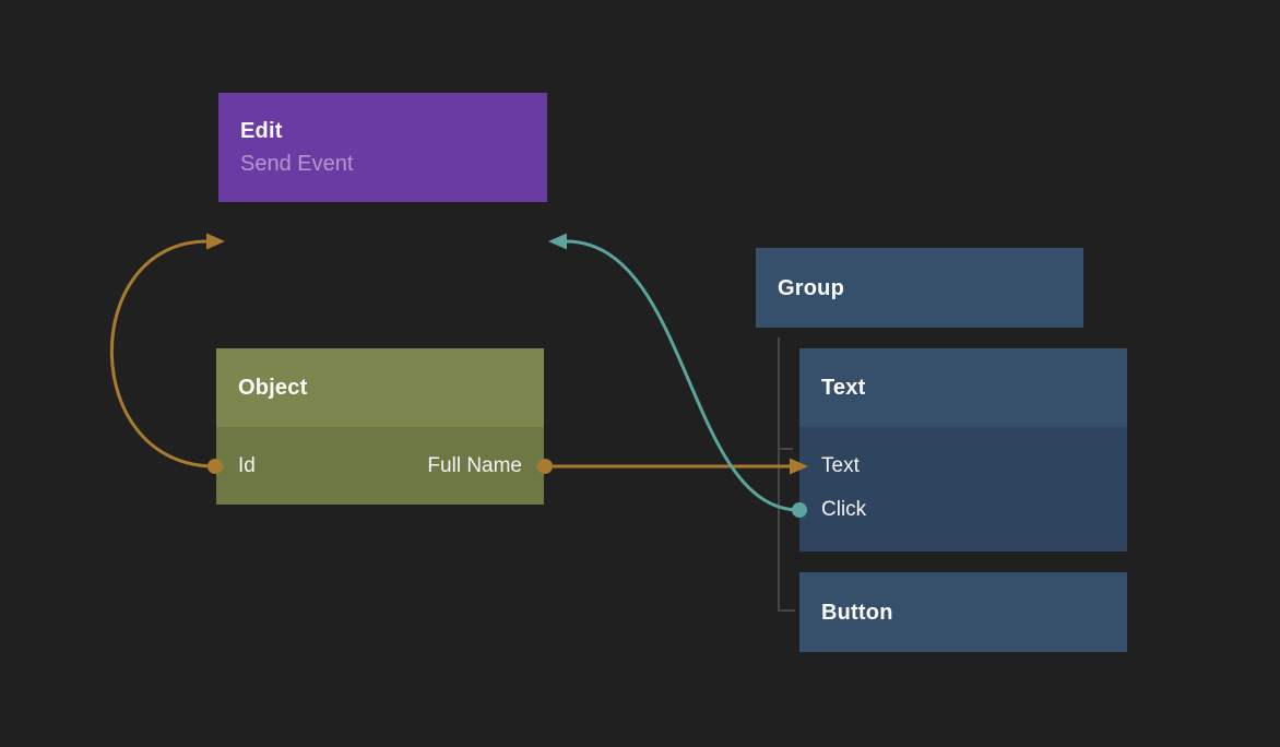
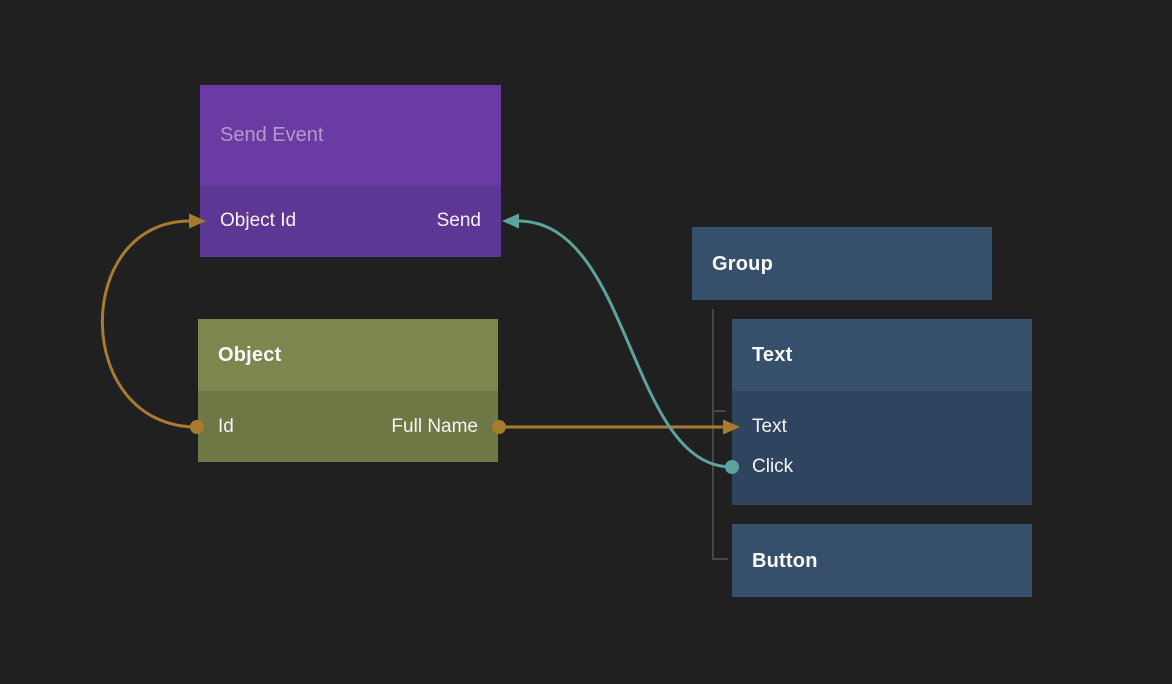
- Edit
  Send Event
+ Object Id
+ Send
  Object
  Id
  Full Name
  Group
  Text
  Text
  Click
  Button
